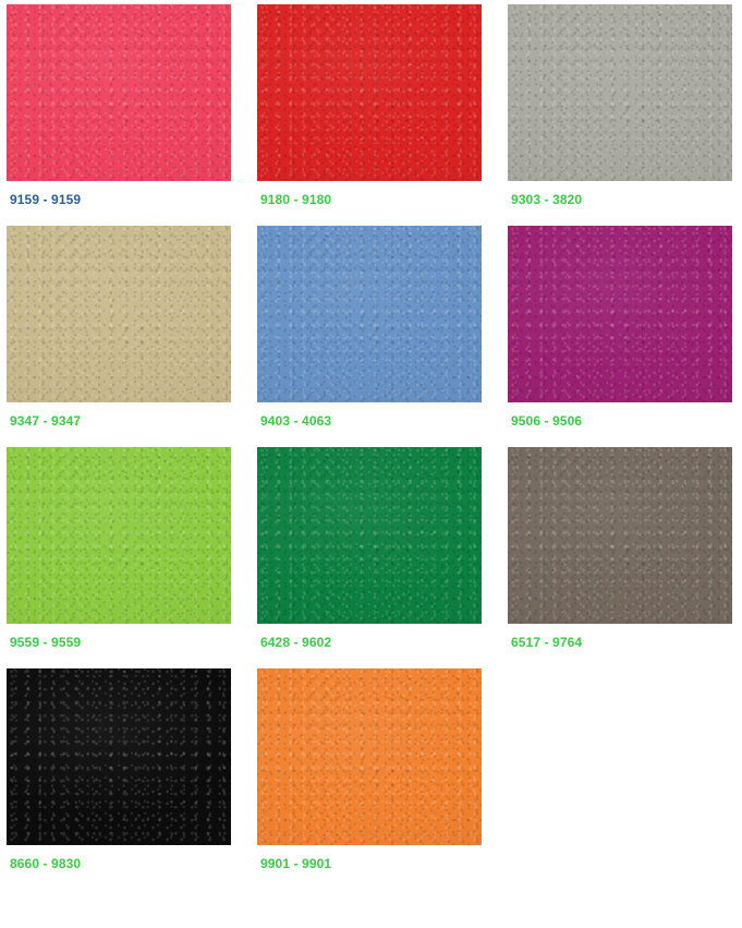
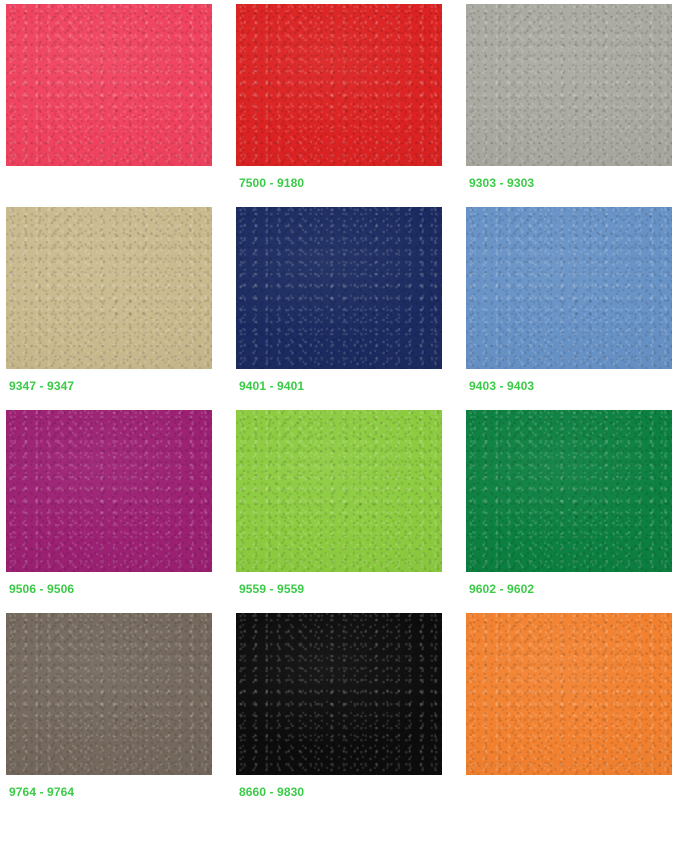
- 9159 - 9159
- 9180 - 9180
+ 7500 - 9180
- 9303 - 3820
+ 9303 - 9303
  9347 - 9347
+ 9401 - 9401
- 9403 - 4063
+ 9403 - 9403
  9506 - 9506
  9559 - 9559
- 6428 - 9602
+ 9602 - 9602
- 6517 - 9764
+ 9764 - 9764
  8660 - 9830
- 9901 - 9901
